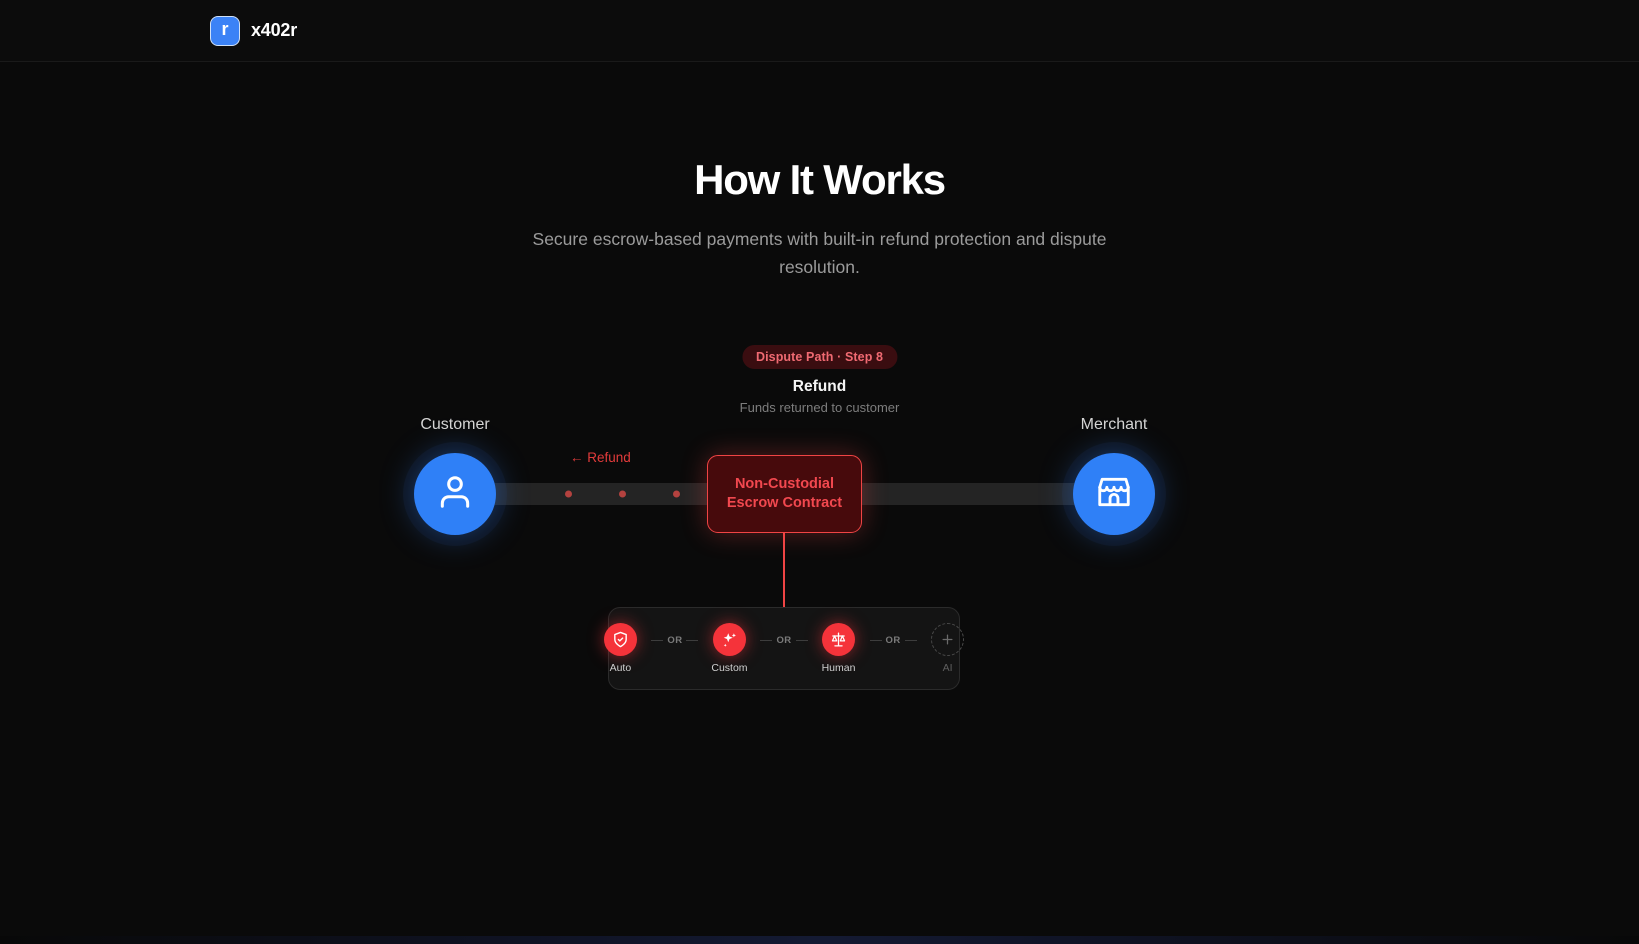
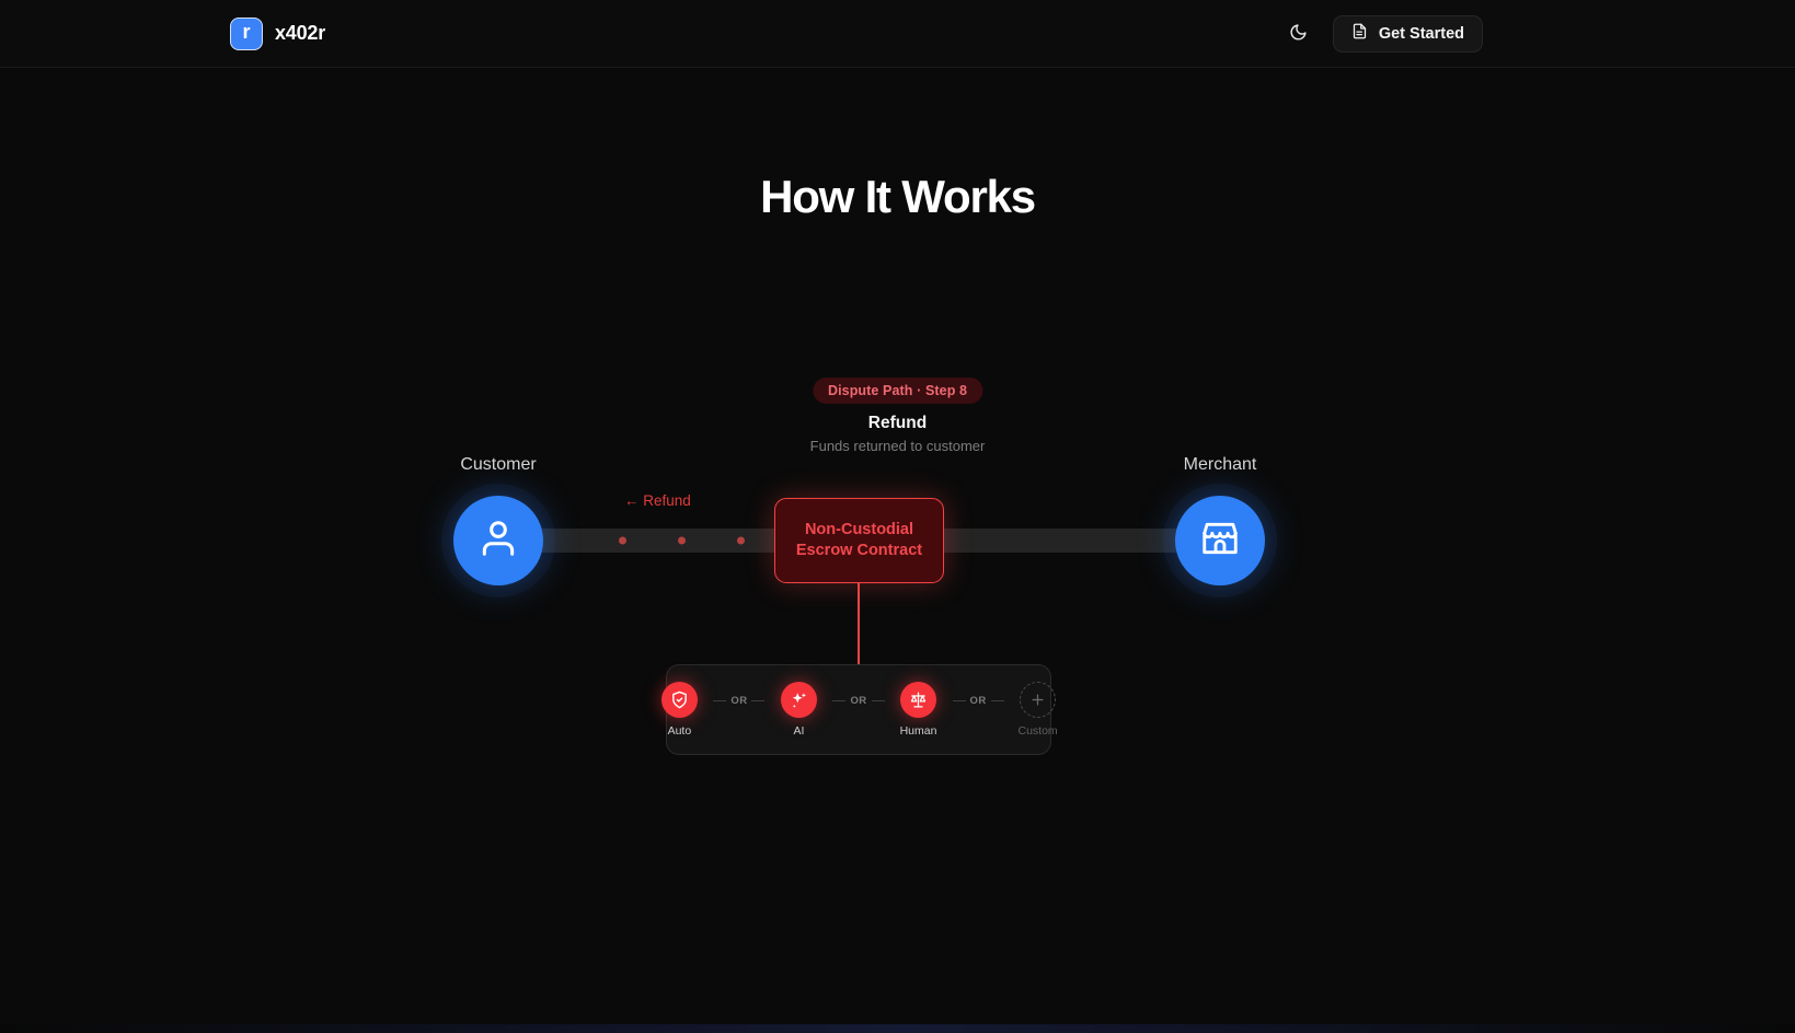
  r
  x402r
+ Get Started
  How It Works
- Secure escrow-based payments with built-in refund protection and dispute resolution.
  Dispute Path · Step 8
  Refund
  Funds returned to customer
  ← Refund
  Customer
  Merchant
  Non-Custodial
  Escrow Contract
  Auto
  OR
- Custom
+ AI
  OR
  Human
  OR
- AI
+ Custom
